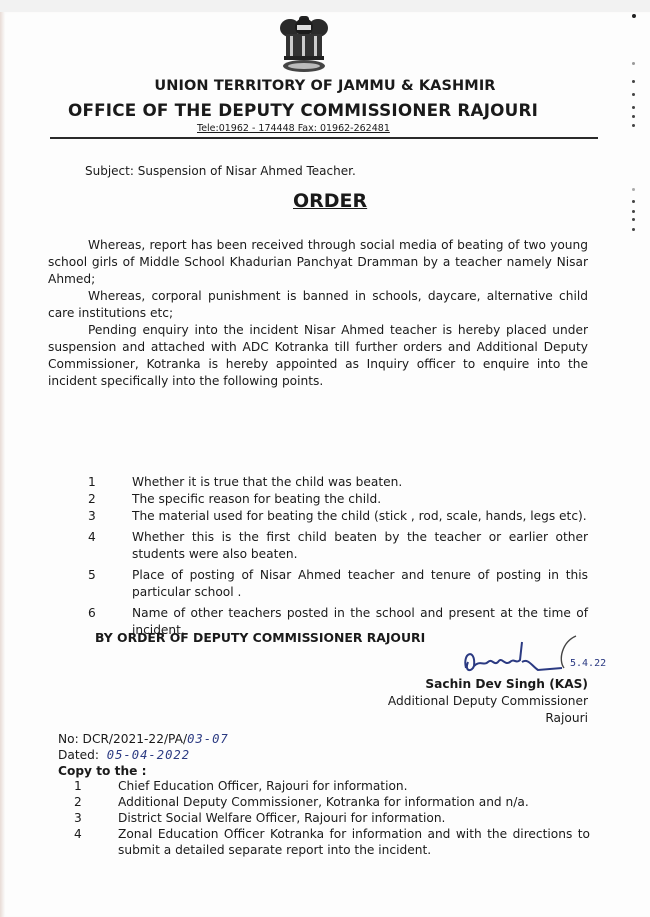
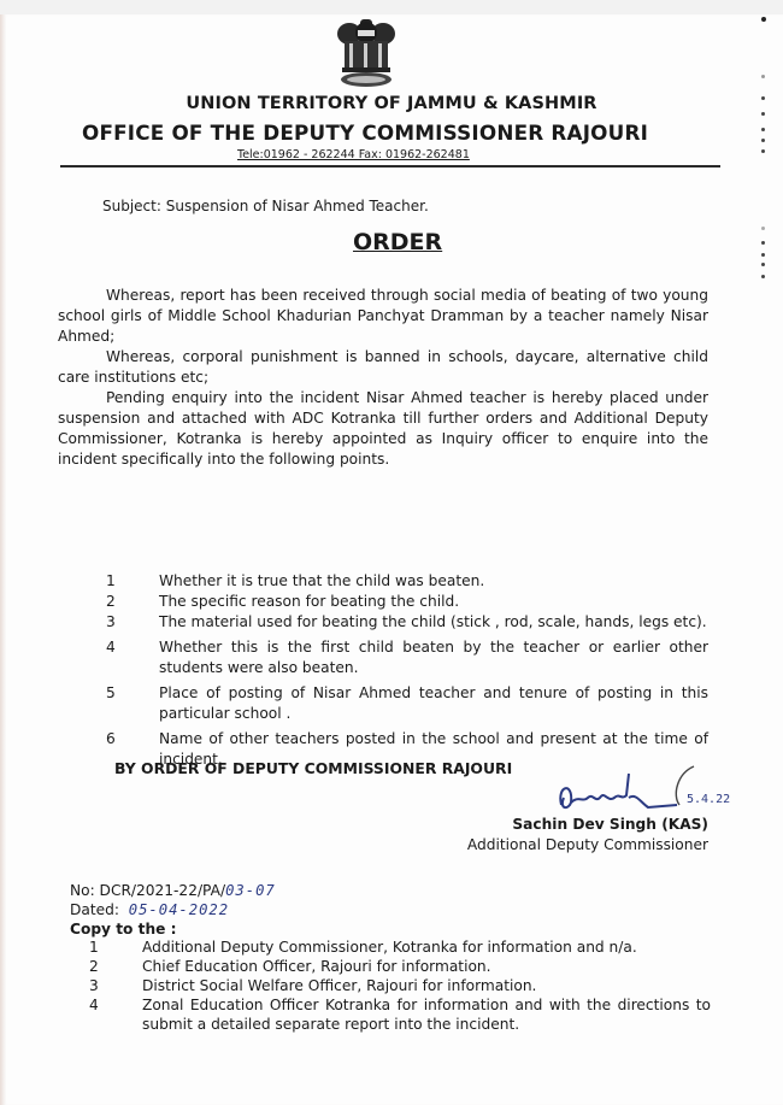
  UNION TERRITORY OF JAMMU & KASHMIR
  OFFICE OF THE DEPUTY COMMISSIONER RAJOURI
- Tele:01962 - 174448 Fax: 01962-262481
+ Tele:01962 - 262244 Fax: 01962-262481
  Subject: Suspension of Nisar Ahmed Teacher.
  ORDER
  Whereas, report has been received through social media of beating of two young school girls of Middle School Khadurian Panchyat Dramman by a teacher namely Nisar Ahmed;
  Whereas, corporal punishment is banned in schools, daycare, alternative child care institutions etc;
  Pending enquiry into the incident Nisar Ahmed teacher is hereby placed under suspension and attached with ADC Kotranka till further orders and Additional Deputy Commissioner, Kotranka is hereby appointed as Inquiry officer to enquire into the incident specifically into the following points.
  1
  Whether it is true that the child was beaten.
  2
  The specific reason for beating the child.
  3
  The material used for beating the child (stick , rod, scale, hands, legs etc).
  4
  Whether this is the first child beaten by the teacher or earlier other students were also beaten.
  5
  Place of posting of Nisar Ahmed teacher and tenure of posting in this particular school .
  6
  Name of other teachers posted in the school and present at the time of incident.
  BY ORDER OF DEPUTY COMMISSIONER RAJOURI
  5.4.22
  Sachin Dev Singh (KAS)
  Additional Deputy Commissioner
- Rajouri
  No: DCR/2021-22/PA/03-07
  Dated: 05-04-2022
  Copy to the :
  1
- Chief Education Officer, Rajouri for information.
+ Additional Deputy Commissioner, Kotranka for information and n/a.
  2
- Additional Deputy Commissioner, Kotranka for information and n/a.
+ Chief Education Officer, Rajouri for information.
  3
  District Social Welfare Officer, Rajouri for information.
  4
  Zonal Education Officer Kotranka for information and with the directions to submit a detailed separate report into the incident.
